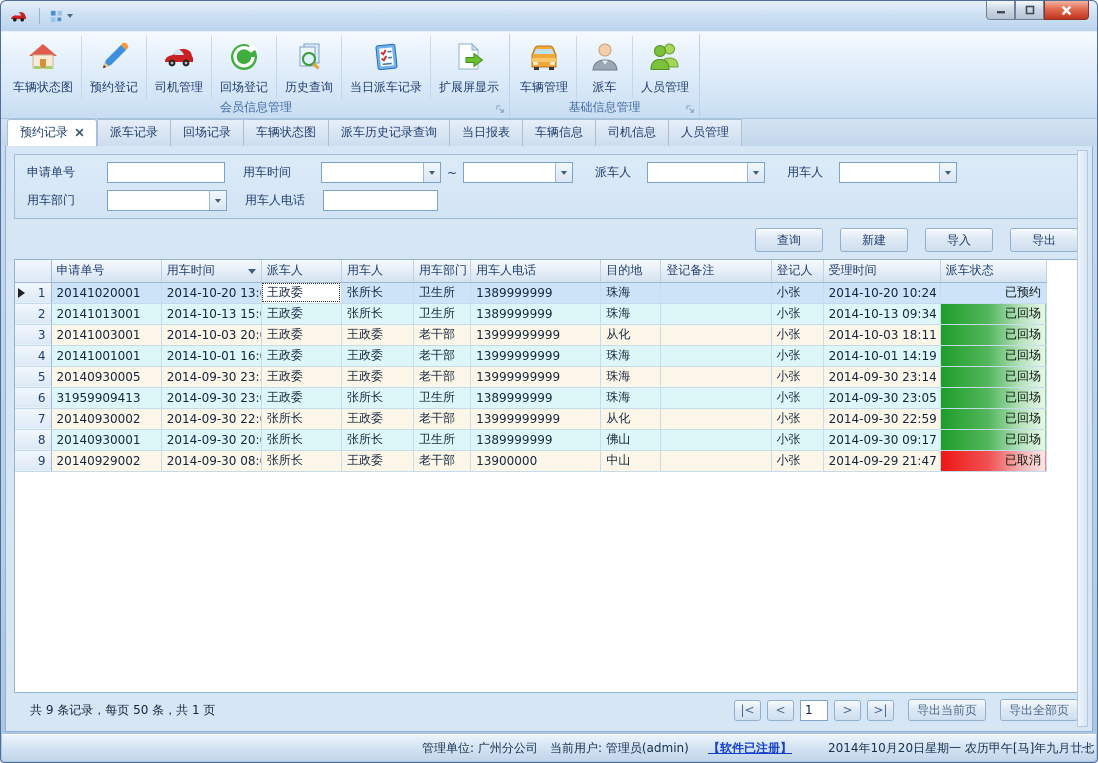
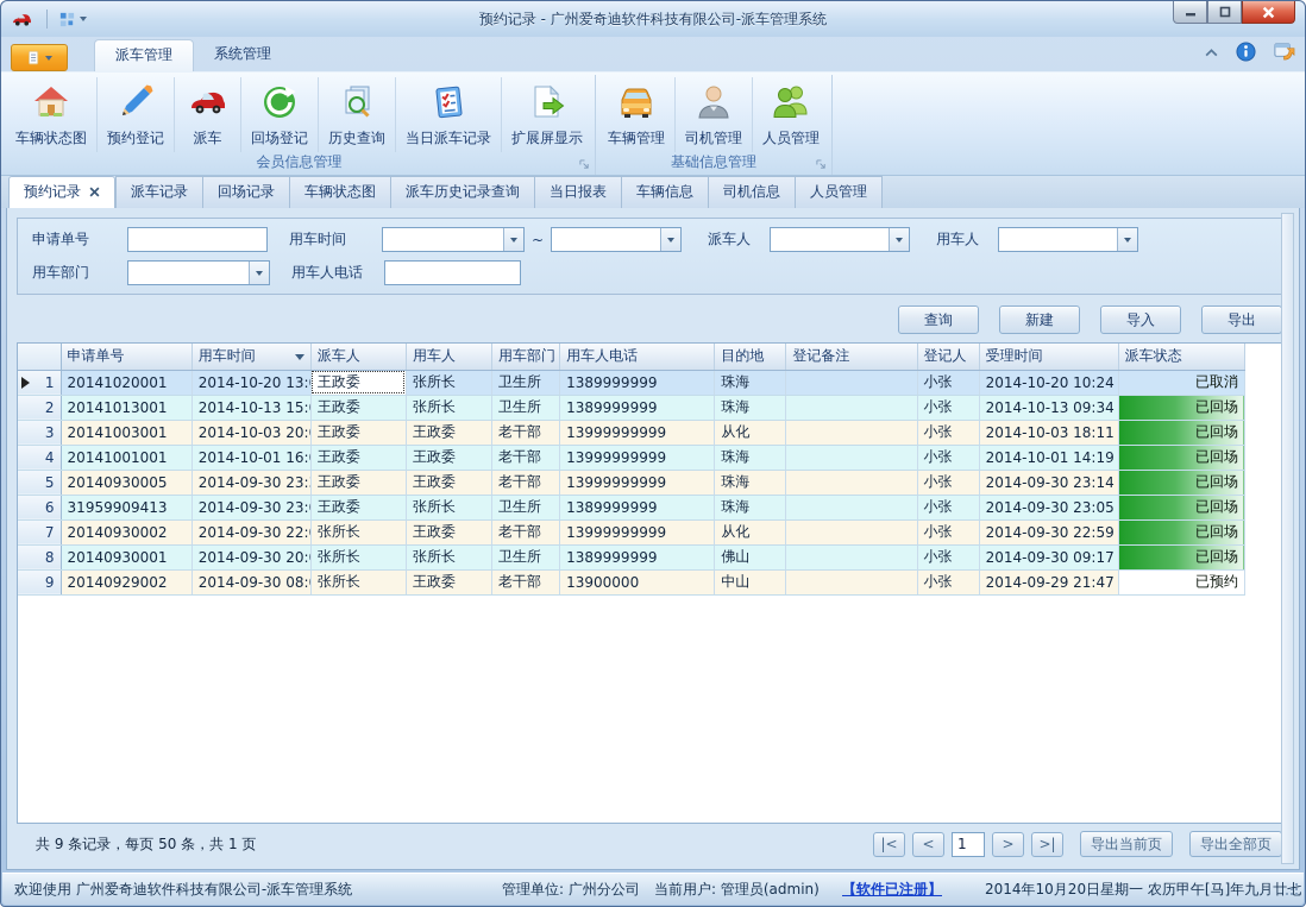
+ 预约记录 - 广州爱奇迪软件科技有限公司-派车管理系统
+ 派车管理
+ 系统管理
  车辆状态图
  预约登记
- 司机管理
+ 派车
  回场登记
  历史查询
  当日派车记录
  扩展屏显示
  会员信息管理
  车辆管理
- 派车
+ 司机管理
  人员管理
  基础信息管理
  预约记录
  派车记录
  回场记录
  车辆状态图
  派车历史记录查询
  当日报表
  车辆信息
  司机信息
  人员管理
  申请单号
  用车时间
  ~
  派车人
  用车人
  用车部门
  用车人电话
  查询
  新建
  导入
  导出
  	申请单号	用车时间	派车人	用车人	用车部门	用车人电话	目的地	登记备注	登记人	受理时间	派车状态
- 1	20141020001	2014-10-20 13:	王政委	张所长	卫生所	1389999999	珠海		小张	2014-10-20 10:24	已预约
+ 1	20141020001	2014-10-20 13:	王政委	张所长	卫生所	1389999999	珠海		小张	2014-10-20 10:24	已取消
  2	20141013001	2014-10-13 15:	王政委	张所长	卫生所	1389999999	珠海		小张	2014-10-13 09:34	已回场
  3	20141003001	2014-10-03 20:	王政委	王政委	老干部	13999999999	从化		小张	2014-10-03 18:11	已回场
  4	20141001001	2014-10-01 16:	王政委	王政委	老干部	13999999999	珠海		小张	2014-10-01 14:19	已回场
  5	20140930005	2014-09-30 23:	王政委	王政委	老干部	13999999999	珠海		小张	2014-09-30 23:14	已回场
  6	31959909413	2014-09-30 23:	王政委	张所长	卫生所	1389999999	珠海		小张	2014-09-30 23:05	已回场
  7	20140930002	2014-09-30 22:	张所长	王政委	老干部	13999999999	从化		小张	2014-09-30 22:59	已回场
  8	20140930001	2014-09-30 20:	张所长	张所长	卫生所	1389999999	佛山		小张	2014-09-30 09:17	已回场
- 9	20140929002	2014-09-30 08:	张所长	王政委	老干部	13900000	中山		小张	2014-09-29 21:47	已取消
+ 9	20140929002	2014-09-30 08:	张所长	王政委	老干部	13900000	中山		小张	2014-09-29 21:47	已预约
  共 9 条记录，每页 50 条，共 1 页
  |<
  <
  1
  >
  >|
  导出当前页
  导出全部页
+ 欢迎使用 广州爱奇迪软件科技有限公司-派车管理系统
  管理单位: 广州分公司
  当前用户: 管理员(admin)
  【软件已注册】
  2014年10月20日星期一 农历甲午[马]年九月廿七
